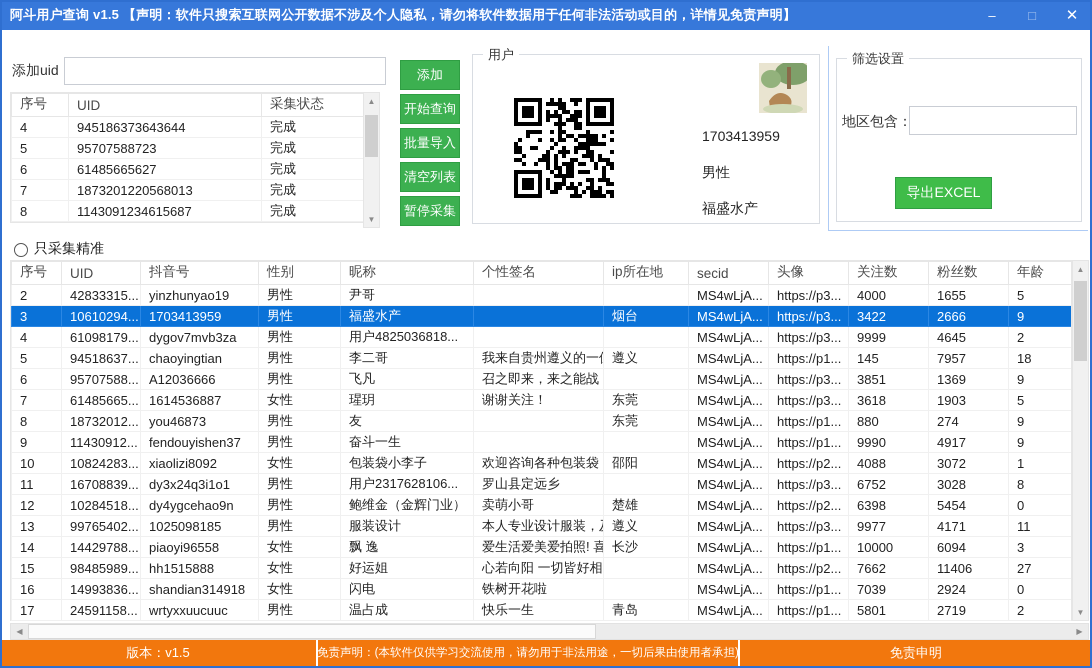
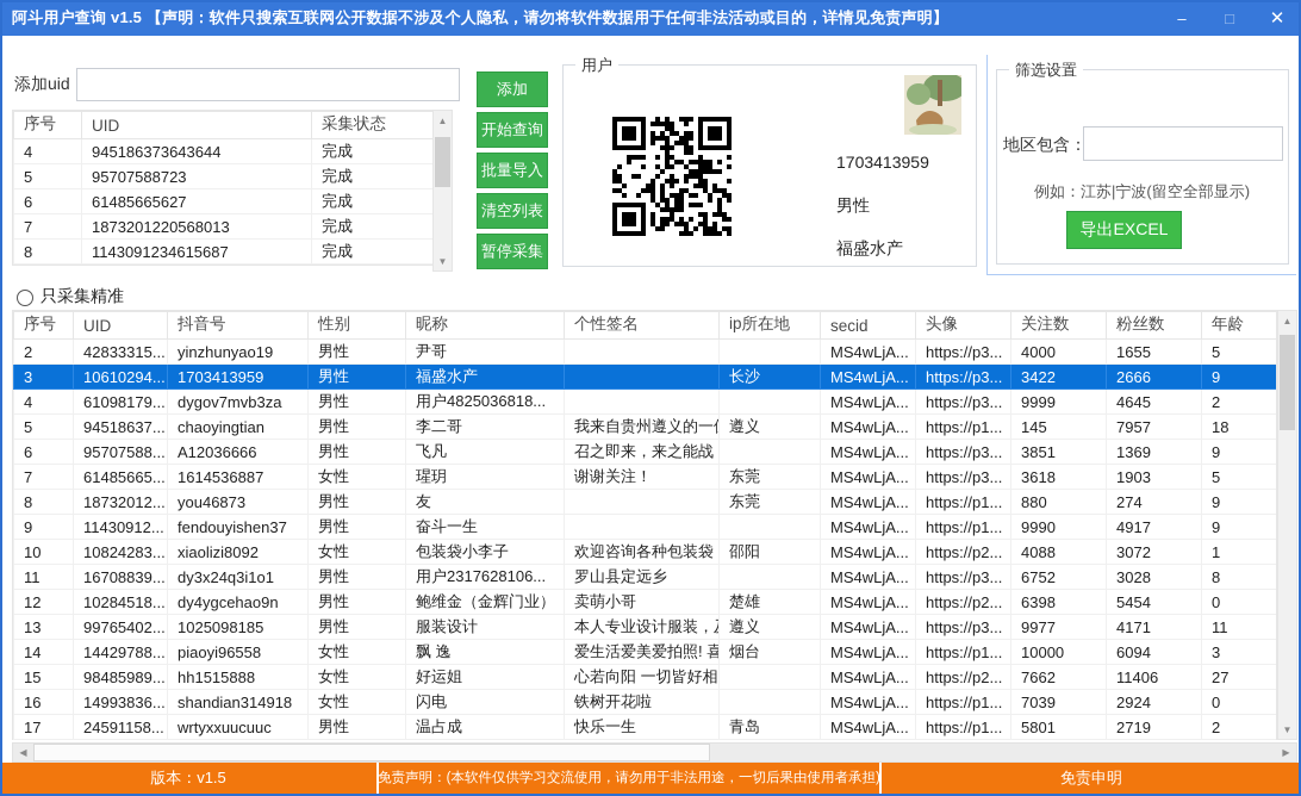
  阿斗用户查询 v1.5 【声明：软件只搜索互联网公开数据不涉及个人隐私，请勿将软件数据用于任何非法活动或目的，详情见免责声明】
  –
  □
  ✕
  添加uid
  添加
  开始查询
  批量导入
  清空列表
  暂停采集
  序号	UID	采集状态
  4	945186373643644	完成
  5	95707588723	完成
  6	61485665627	完成
  7	1873201220568013	完成
  8	1143091234615687	完成
  ▲
  ▼
  用户
  1703413959
  男性
  福盛水产
  筛选设置
  地区包含：
+ 例如：江苏|宁波(留空全部显示)
  导出EXCEL
  只采集精准
  序号	UID	抖音号	性别	昵称	个性签名	ip所在地	secid	头像	关注数	粉丝数	年龄
  2	42833315...	yinzhunyao19	男性	尹哥			MS4wLjA...	https://p3...	4000	1655	5
- 3	10610294...	1703413959	男性	福盛水产		烟台	MS4wLjA...	https://p3...	3422	2666	9
+ 3	10610294...	1703413959	男性	福盛水产		长沙	MS4wLjA...	https://p3...	3422	2666	9
  4	61098179...	dygov7mvb3za	男性	用户4825036818...			MS4wLjA...	https://p3...	9999	4645	2
  5	94518637...	chaoyingtian	男性	李二哥	我来自贵州遵义的一	遵义	MS4wLjA...	https://p1...	145	7957	18
  6	95707588...	A12036666	男性	飞凡	召之即来，来之能战		MS4wLjA...	https://p3...	3851	1369	9
  7	61485665...	1614536887	女性	瑆玥	谢谢关注！	东莞	MS4wLjA...	https://p3...	3618	1903	5
  8	18732012...	you46873	男性	友		东莞	MS4wLjA...	https://p1...	880	274	9
  9	11430912...	fendouyishen37	男性	奋斗一生			MS4wLjA...	https://p1...	9990	4917	9
  10	10824283...	xiaolizi8092	女性	包装袋小李子	欢迎咨询各种包装袋	邵阳	MS4wLjA...	https://p2...	4088	3072	1
  11	16708839...	dy3x24q3i1o1	男性	用户2317628106...	罗山县定远乡		MS4wLjA...	https://p3...	6752	3028	8
  12	10284518...	dy4ygcehao9n	男性	鲍维金（金辉门业）	卖萌小哥	楚雄	MS4wLjA...	https://p2...	6398	5454	0
  13	99765402...	1025098185	男性	服装设计	本人专业设计服装，	遵义	MS4wLjA...	https://p3...	9977	4171	11
- 14	14429788...	piaoyi96558	女性	飘 逸	爱生活爱美爱拍照! 喜	长沙	MS4wLjA...	https://p1...	10000	6094	3
+ 14	14429788...	piaoyi96558	女性	飘 逸	爱生活爱美爱拍照! 喜	烟台	MS4wLjA...	https://p1...	10000	6094	3
  15	98485989...	hh1515888	女性	好运姐	心若向阳 一切皆好相		MS4wLjA...	https://p2...	7662	11406	27
  16	14993836...	shandian314918	女性	闪电	铁树开花啦		MS4wLjA...	https://p1...	7039	2924	0
  17	24591158...	wrtyxxuucuuc	男性	温占成	快乐一生	青岛	MS4wLjA...	https://p1...	5801	2719	2
  ▲
  ▼
  ◀
  ▶
  版本：v1.5
  免责声明：(本软件仅供学习交流使用，请勿用于非法用途，一切后果由使用者承担)
  免责申明
